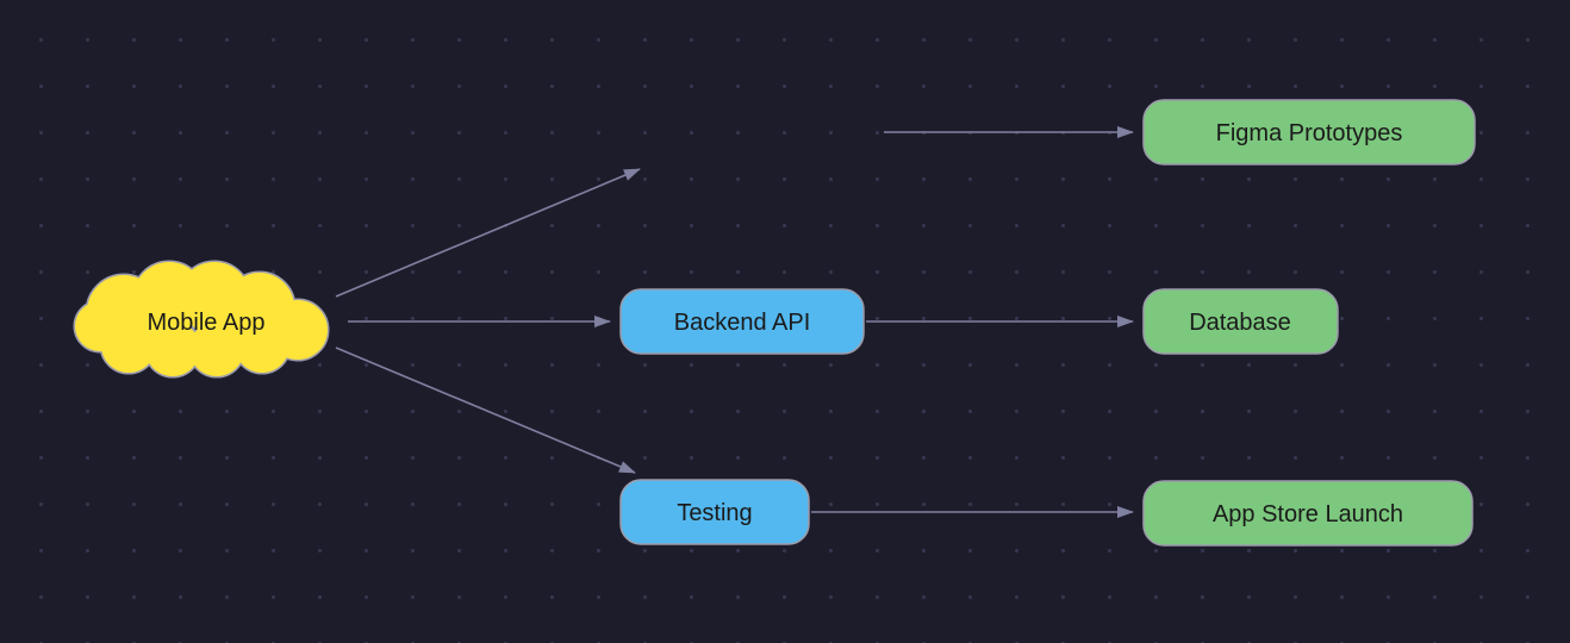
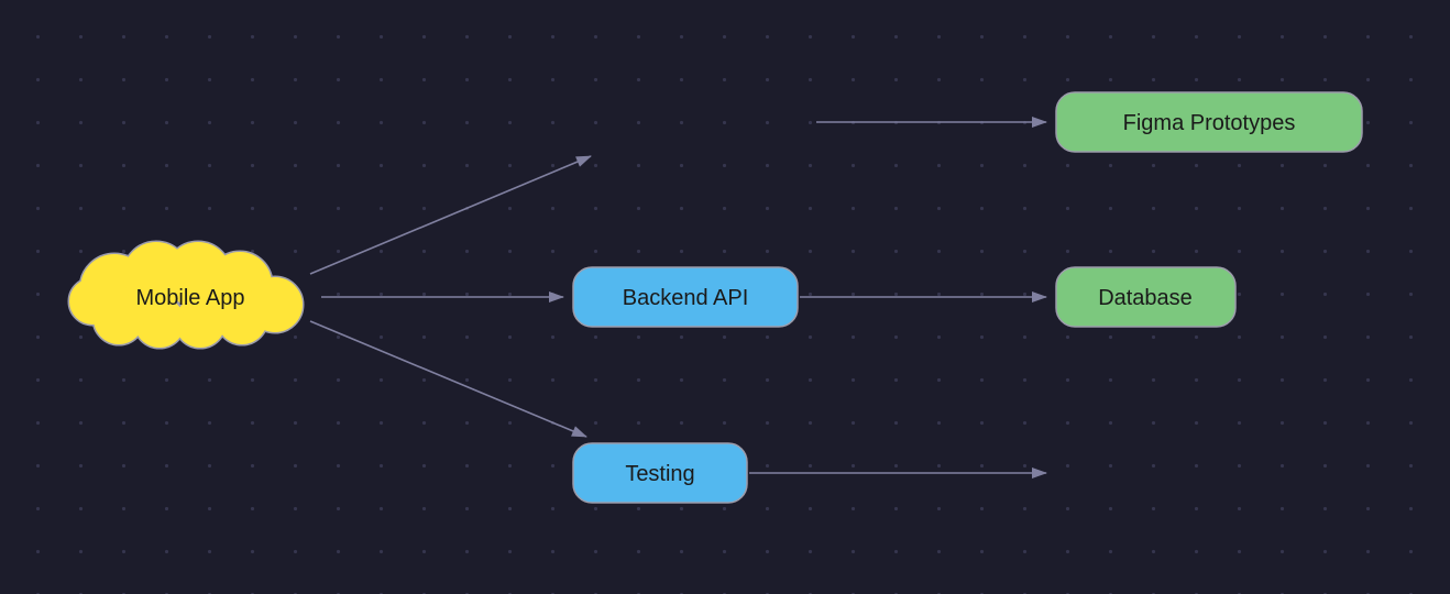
  Mobile App
  Backend API
  Testing
  Figma Prototypes
  Database
- App Store Launch
